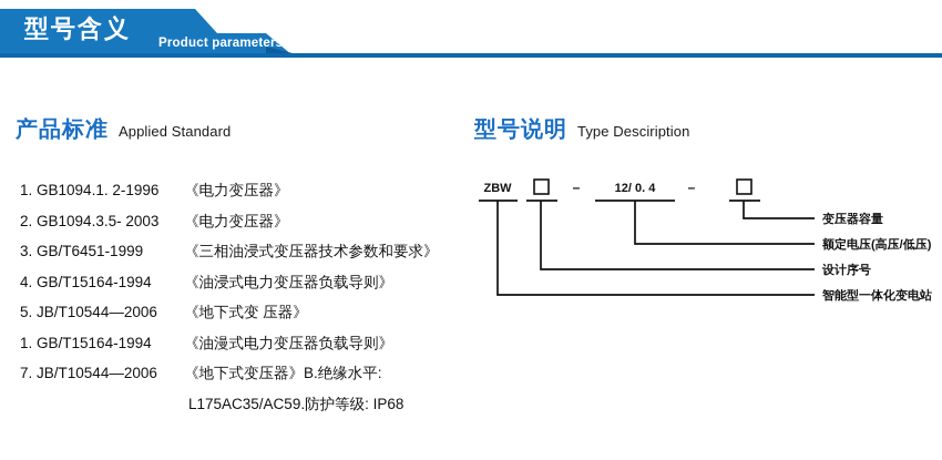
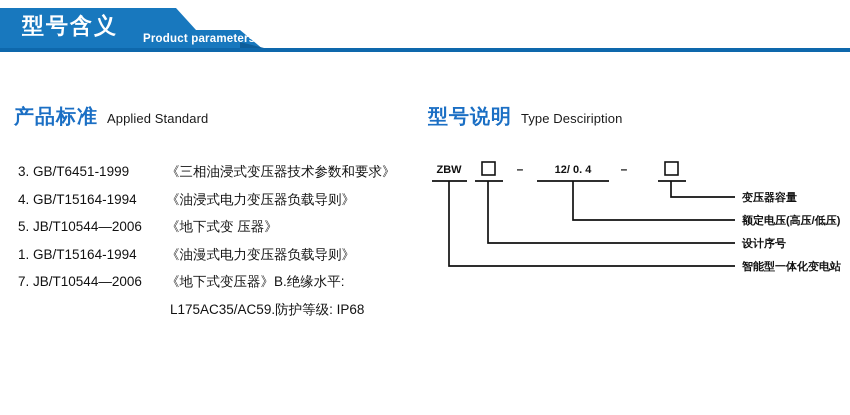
  型号含义
  Product parameters
  产品标准 Applied Standard
  型号说明 Type Desciription
- 1. GB1094.1. 2-1996 《电力变压器》
- 2. GB1094.3.5- 2003 《电力变压器》
  3. GB/T6451-1999 《三相油浸式变压器技术参数和要求》
  4. GB/T15164-1994 《油浸式电力变压器负载导则》
  5. JB/T10544—2006 《地下式变 压器》
  1. GB/T15164-1994 《油漫式电力变压器负载导则》
  7. JB/T10544—2006 《地下式变压器》B.绝缘水平:
  L175AC35/AC59.防护等级: IP68
  ZBW
  –
  12/ 0. 4
  –
  变压器容量
  额定电压(高压/低压)
  设计序号
  智能型一体化变电站
